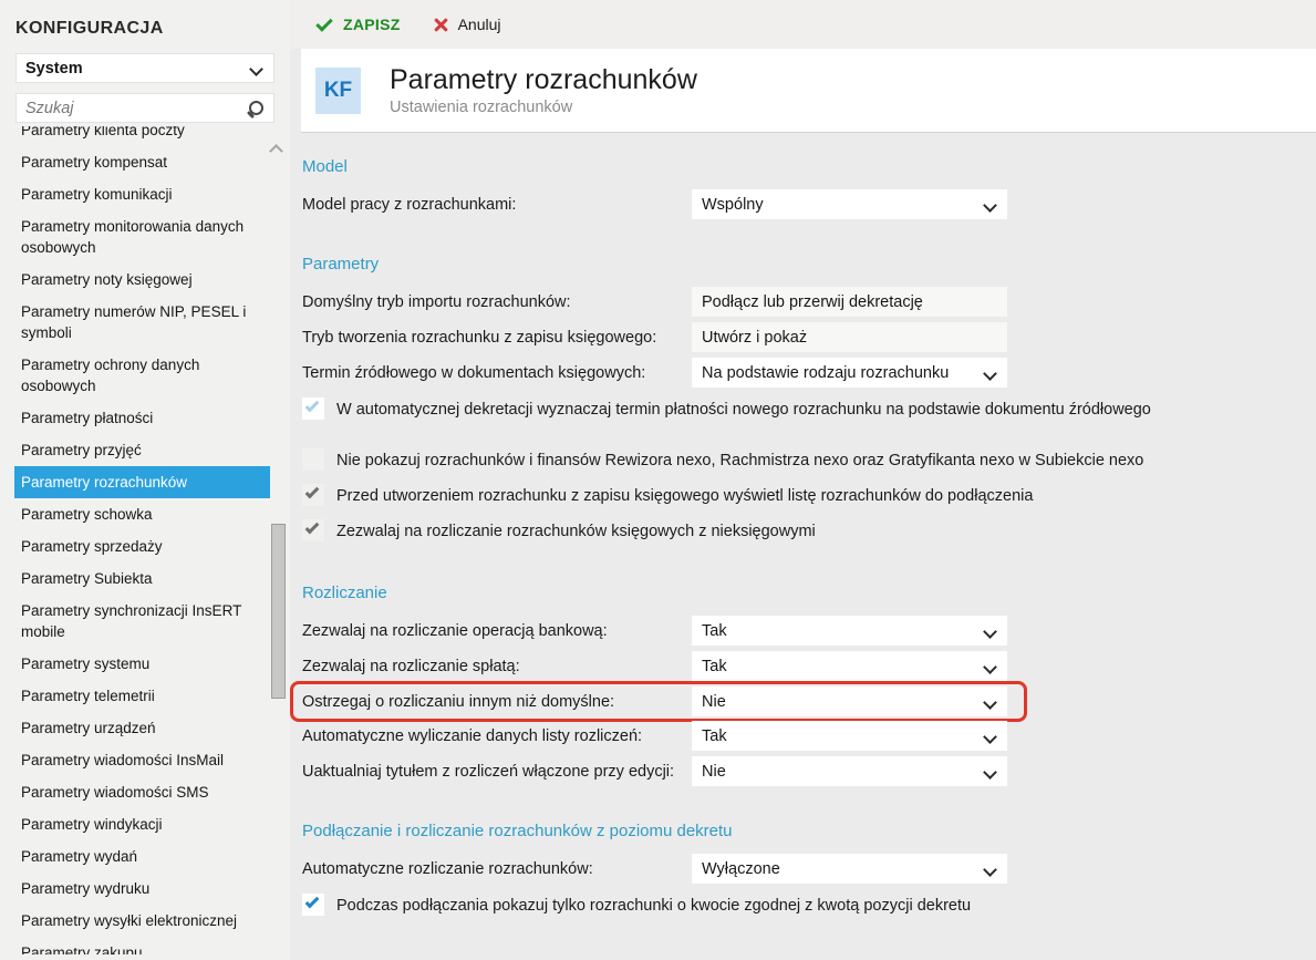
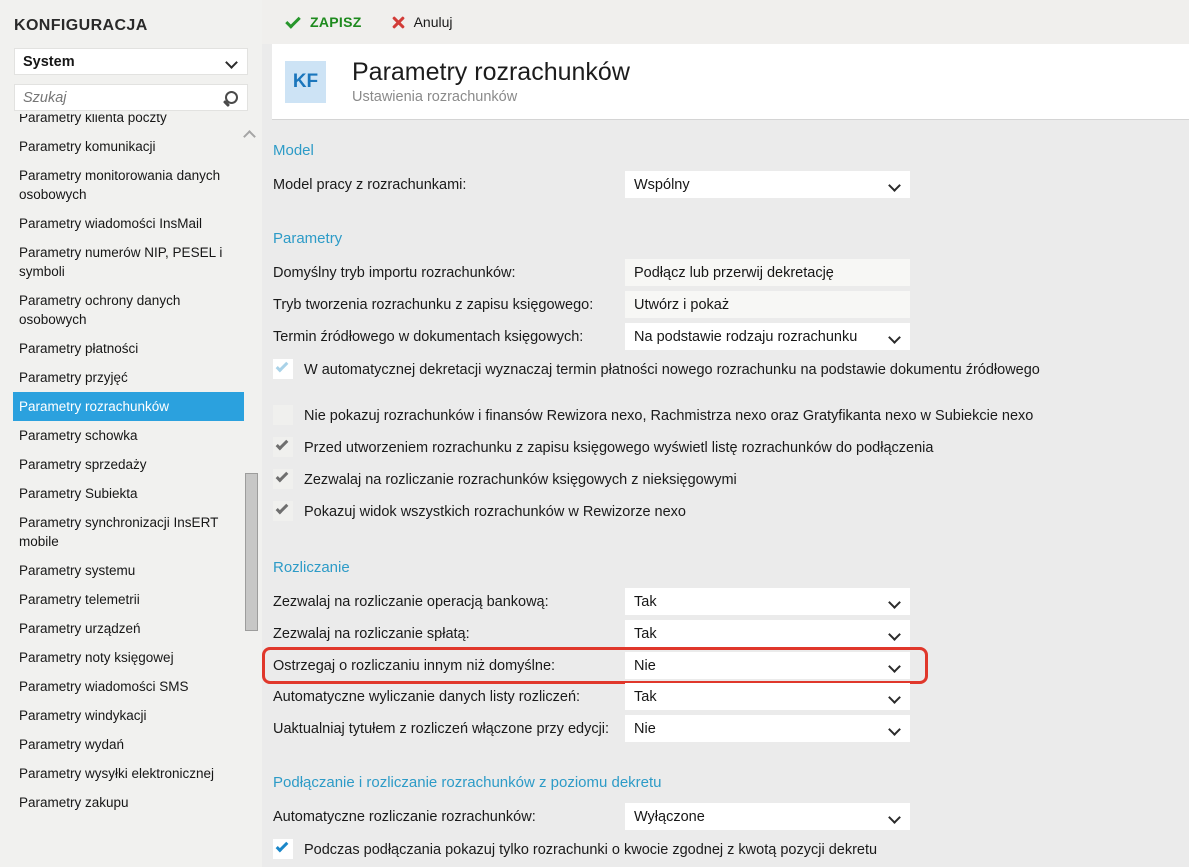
  KONFIGURACJA
  System
  Szukaj
  Parametry klienta poczty
- Parametry kompensat
  Parametry komunikacji
  Parametry monitorowania danych osobowych
- Parametry noty księgowej
+ Parametry wiadomości InsMail
  Parametry numerów NIP, PESEL i symboli
  Parametry ochrony danych osobowych
  Parametry płatności
  Parametry przyjęć
  Parametry rozrachunków
  Parametry schowka
  Parametry sprzedaży
  Parametry Subiekta
  Parametry synchronizacji InsERT mobile
  Parametry systemu
  Parametry telemetrii
  Parametry urządzeń
- Parametry wiadomości InsMail
+ Parametry noty księgowej
  Parametry wiadomości SMS
  Parametry windykacji
  Parametry wydań
- Parametry wydruku
  Parametry wysyłki elektronicznej
  Parametry zakupu
  ZAPISZ
  Anuluj
  KF
  Parametry rozrachunków
  Ustawienia rozrachunków
  Model
  Model pracy z rozrachunkami:
  Wspólny
  Parametry
  Domyślny tryb importu rozrachunków:
  Podłącz lub przerwij dekretację
  Tryb tworzenia rozrachunku z zapisu księgowego:
  Utwórz i pokaż
  Termin źródłowego w dokumentach księgowych:
  Na podstawie rodzaju rozrachunku
  W automatycznej dekretacji wyznaczaj termin płatności nowego rozrachunku na podstawie dokumentu źródłowego
  Nie pokazuj rozrachunków i finansów Rewizora nexo, Rachmistrza nexo oraz Gratyfikanta nexo w Subiekcie nexo
  Przed utworzeniem rozrachunku z zapisu księgowego wyświetl listę rozrachunków do podłączenia
  Zezwalaj na rozliczanie rozrachunków księgowych z nieksięgowymi
+ Pokazuj widok wszystkich rozrachunków w Rewizorze nexo
  Rozliczanie
  Zezwalaj na rozliczanie operacją bankową:
  Tak
  Zezwalaj na rozliczanie spłatą:
  Tak
  Ostrzegaj o rozliczaniu innym niż domyślne:
  Nie
  Automatyczne wyliczanie danych listy rozliczeń:
  Tak
  Uaktualniaj tytułem z rozliczeń włączone przy edycji:
  Nie
  Podłączanie i rozliczanie rozrachunków z poziomu dekretu
  Automatyczne rozliczanie rozrachunków:
  Wyłączone
  Podczas podłączania pokazuj tylko rozrachunki o kwocie zgodnej z kwotą pozycji dekretu
